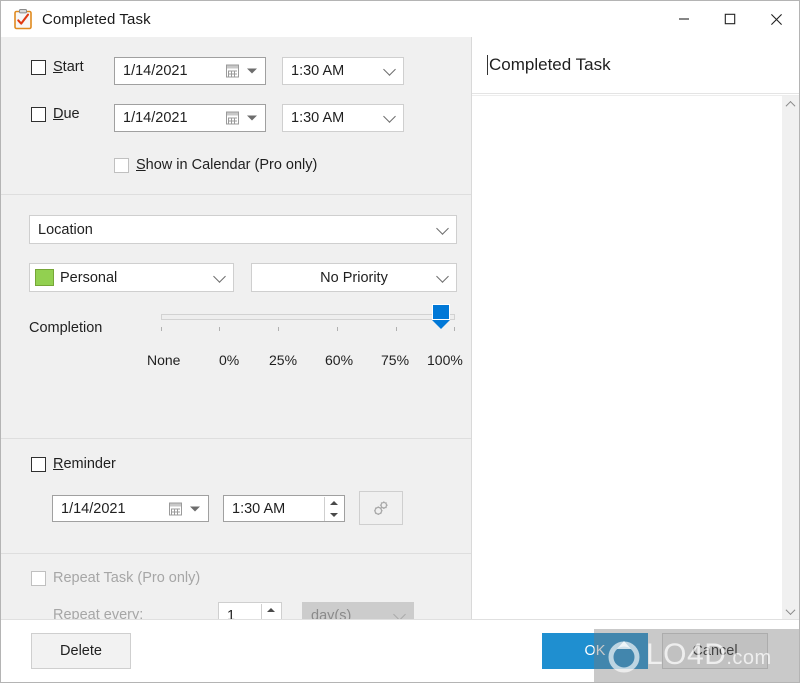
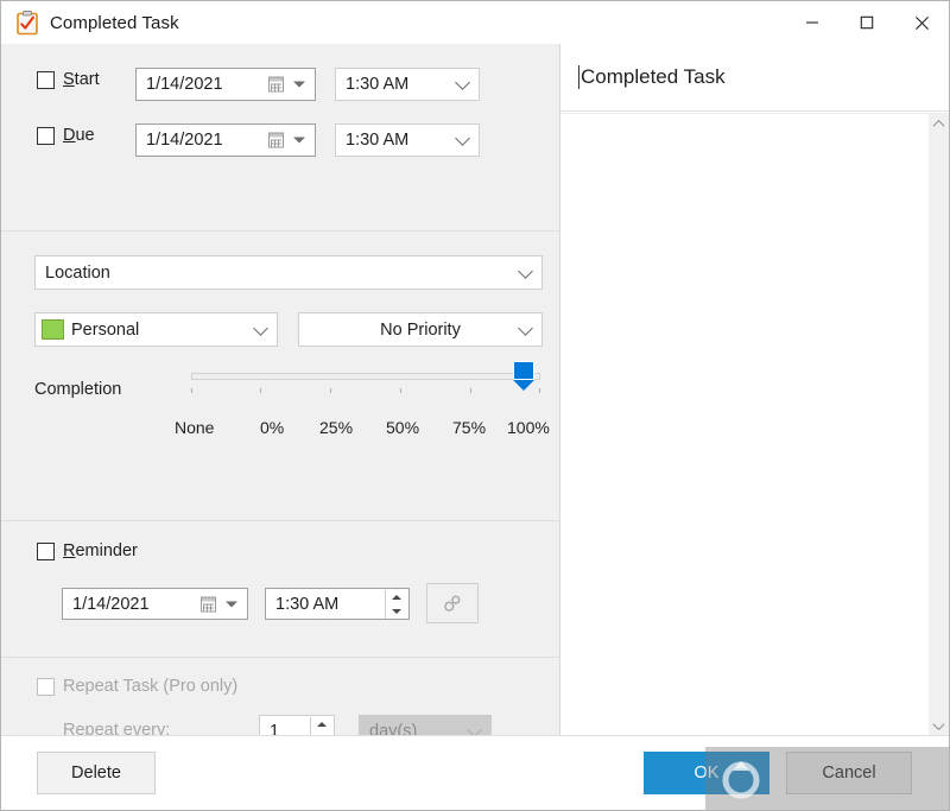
  Completed Task
  Start
  1/14/2021
  1:30 AM
  Due
  1/14/2021
  1:30 AM
- Show in Calendar (Pro only)
  Location
  Personal
  No Priority
  Completion
  None
  0%
  25%
- 60%
+ 50%
  75%
  100%
  Reminder
  1/14/2021
  1:30 AM
  Repeat Task (Pro only)
  Repeat every:
  1
  day(s)
  Completed Task
  Delete
  OK
  Cancel
- LO4D.com
